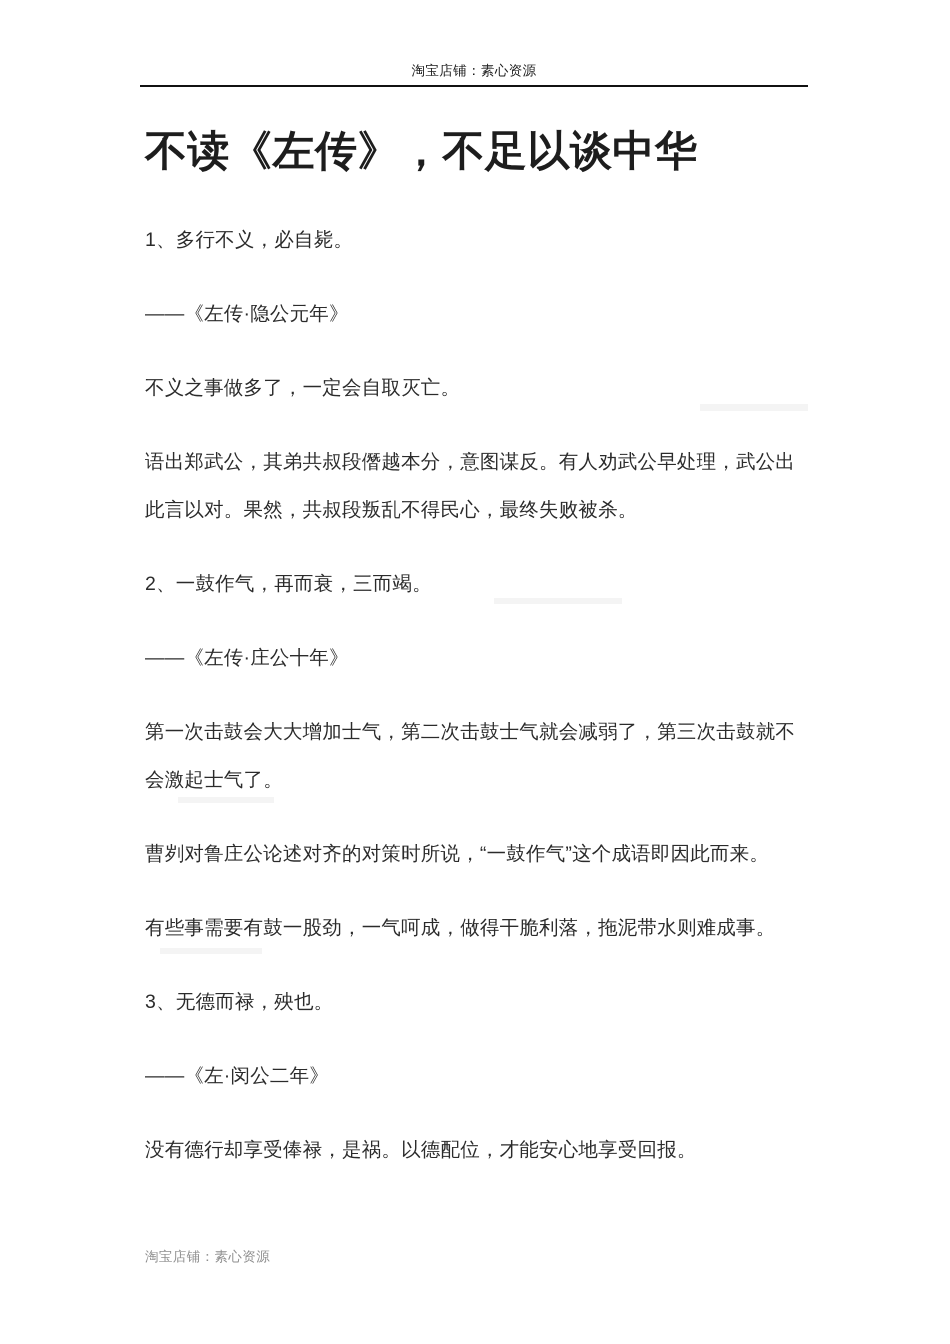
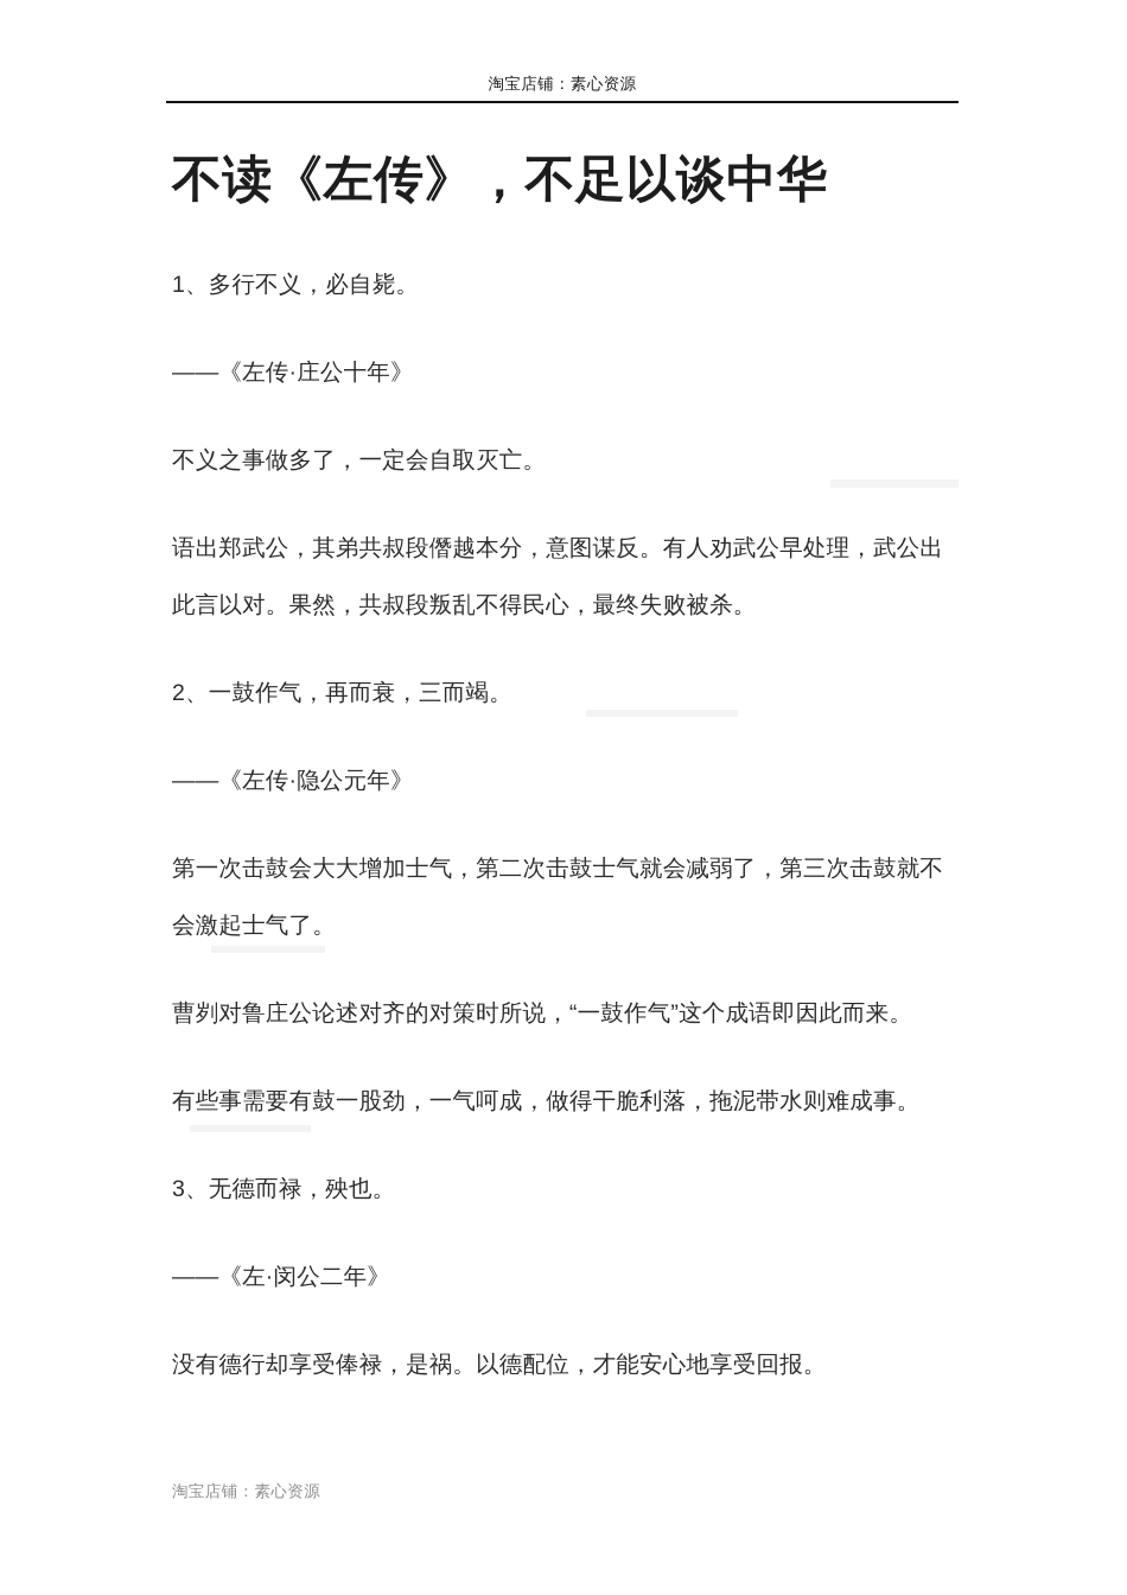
  淘宝店铺：素心资源
  不读《左传》，不足以谈中华
  1、多行不义，必自毙。
- ——《左传·隐公元年》
+ ——《左传·庄公十年》
  不义之事做多了，一定会自取灭亡。
  语出郑武公，其弟共叔段僭越本分，意图谋反。有人劝武公早处理，武公出此言以对。果然，共叔段叛乱不得民心，最终失败被杀。
  2、一鼓作气，再而衰，三而竭。
- ——《左传·庄公十年》
+ ——《左传·隐公元年》
  第一次击鼓会大大增加士气，第二次击鼓士气就会减弱了，第三次击鼓就不会激起士气了。
  曹刿对鲁庄公论述对齐的对策时所说，“一鼓作气”这个成语即因此而来。
  有些事需要有鼓一股劲，一气呵成，做得干脆利落，拖泥带水则难成事。
  3、无德而禄，殃也。
  ——《左·闵公二年》
  没有德行却享受俸禄，是祸。以德配位，才能安心地享受回报。
  淘宝店铺：素心资源
